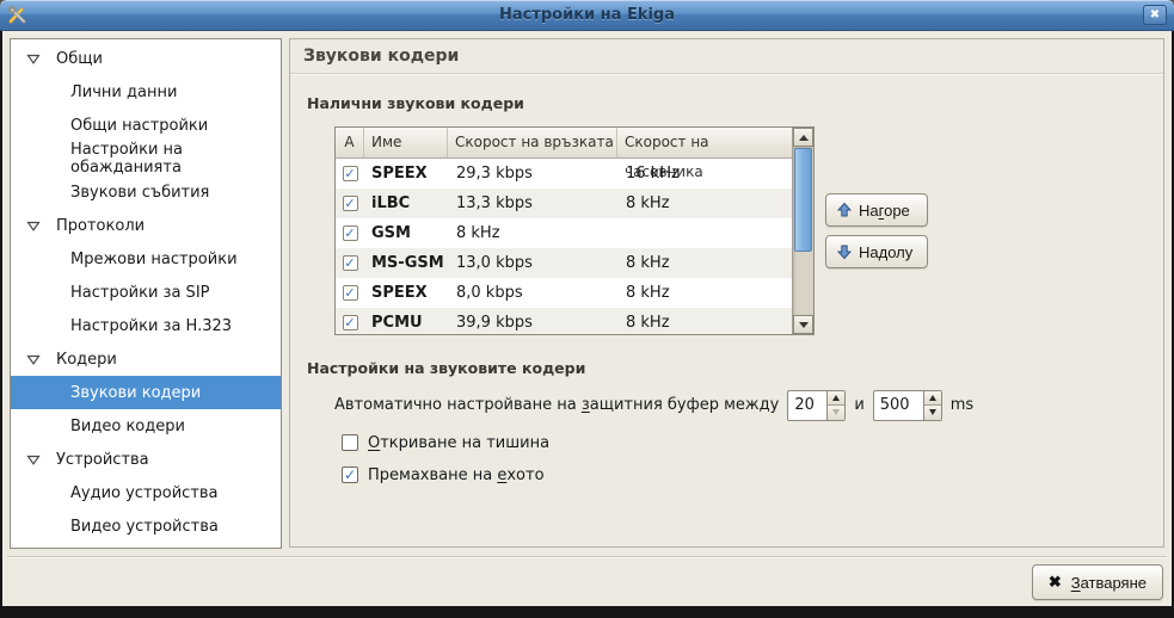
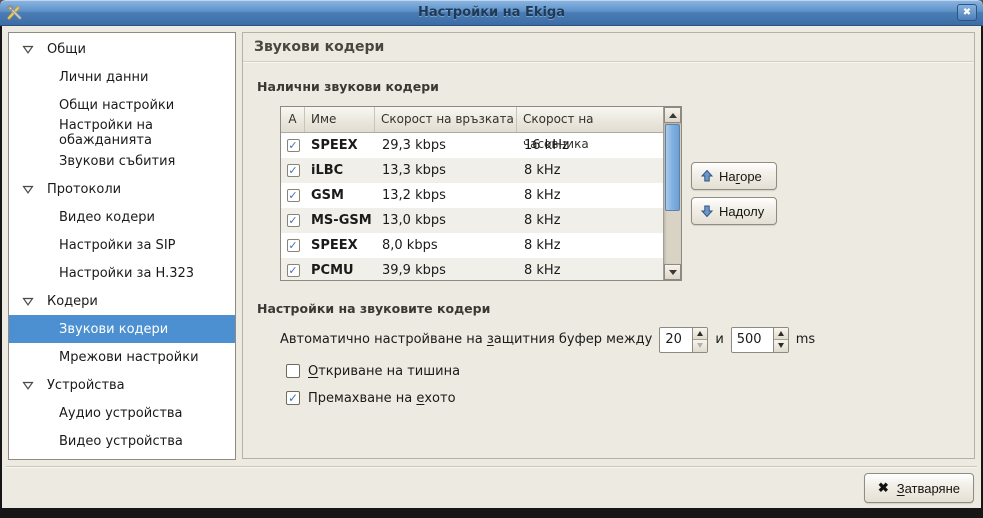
  Настройки на Ekiga
  ✖
  Общи
  Лични данни
  Общи настройки
  Настройки на обажданията
  Звукови събития
  Протоколи
- Мрежови настройки
+ Видео кодери
  Настройки за SIP
  Настройки за H.323
  Кодери
  Звукови кодери
- Видео кодери
+ Мрежови настройки
  Устройства
  Аудио устройства
  Видео устройства
  Звукови кодери
  Налични звукови кодери
  A
  Име
  Скорост на връзката
  Скорост на часовника
  ✓
  SPEEX
  29,3 kbps
  16 kHz
  ✓
  iLBC
  13,3 kbps
  8 kHz
  ✓
  GSM
+ 13,2 kbps
  8 kHz
  ✓
  MS-GSM
  13,0 kbps
  8 kHz
  ✓
  SPEEX
  8,0 kbps
  8 kHz
  ✓
  PCMU
  39,9 kbps
  8 kHz
  Нагоре
  Надолу
  Настройки на звуковите кодери
  Автоматично настройване на защитния буфер между
  20
  и
  500
  ms
  ✓
  Откриване на тишина
  ✓
  Премахване на ехото
  ✖
  Затваряне
